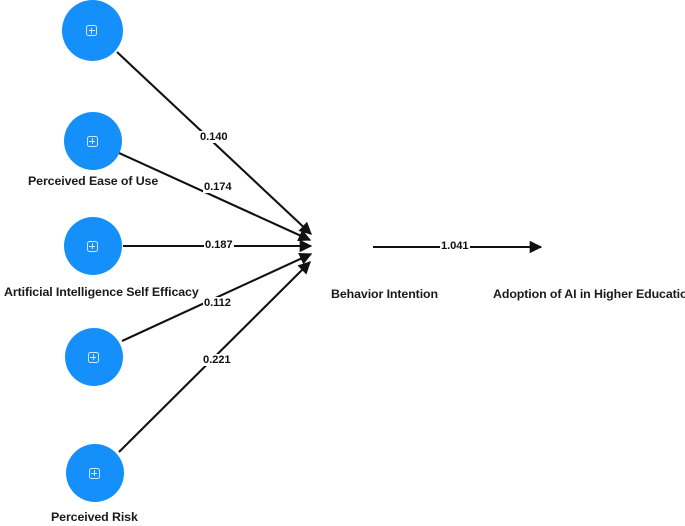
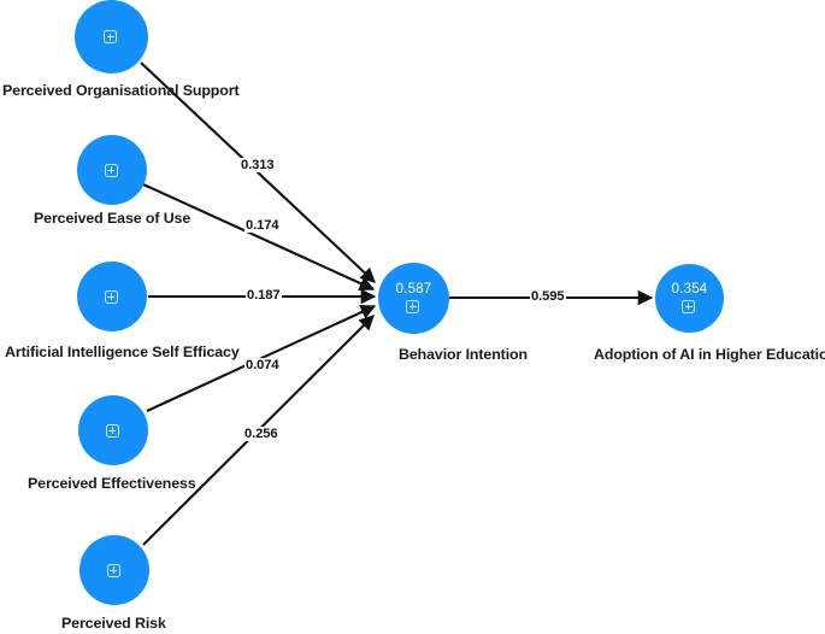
+ Perceived Organisational Support
  Perceived Ease of Use
  Artificial Intelligence Self Efficacy
+ Perceived Effectiveness
  Perceived Risk
+ 0.587
  Behavior Intention
+ 0.354
  Adoption of AI in Higher Educatio
- 0.140
+ 0.313
  0.174
  0.187
- 0.112
+ 0.074
- 0.221
+ 0.256
- 1.041
+ 0.595
